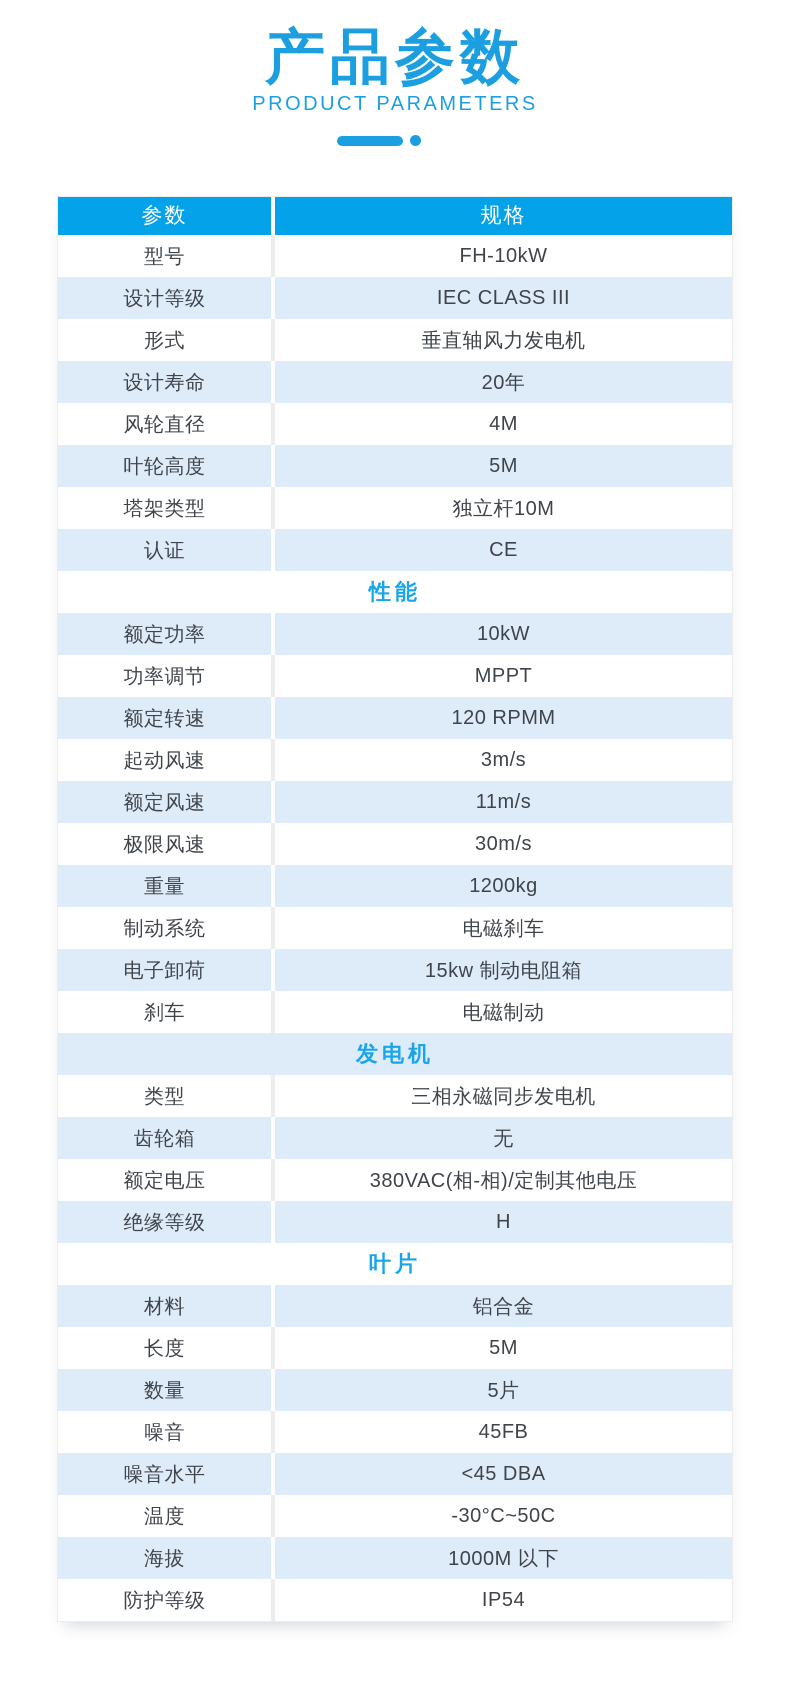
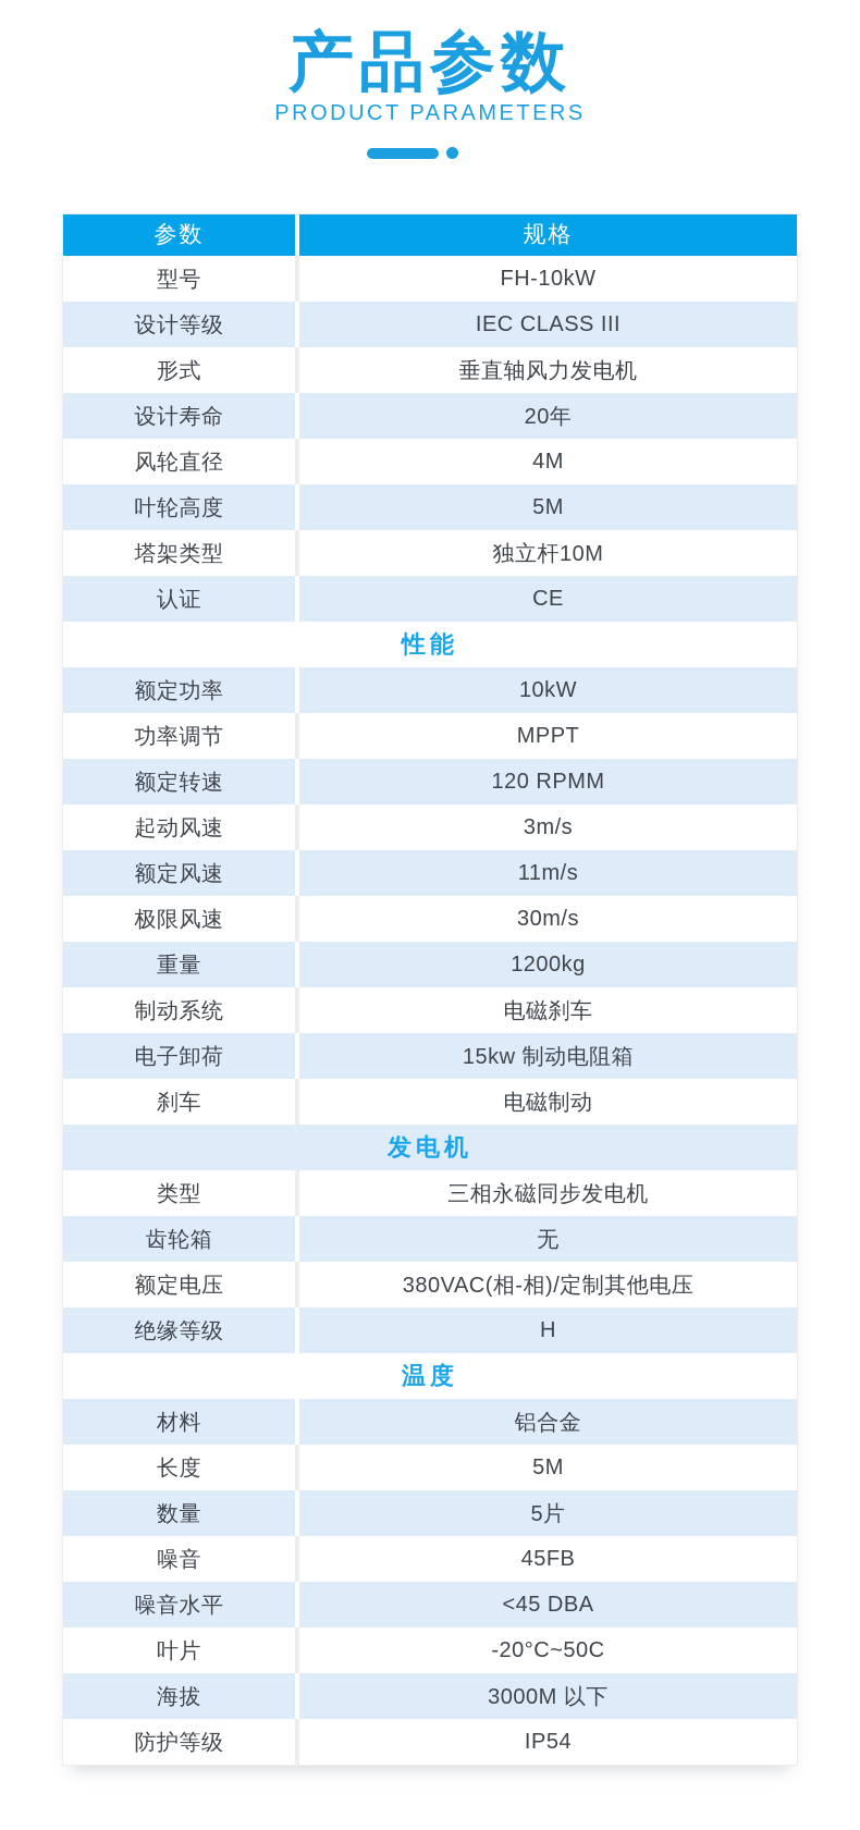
  产品参数
  PRODUCT PARAMETERS
  参数
  规格
  型号
  FH-10kW
  设计等级
  IEC CLASS III
  形式
  垂直轴风力发电机
  设计寿命
  20年
  风轮直径
  4M
  叶轮高度
  5M
  塔架类型
  独立杆10M
  认证
  CE
  性能
  额定功率
  10kW
  功率调节
  MPPT
  额定转速
  120 RPMM
  起动风速
  3m/s
  额定风速
  11m/s
  极限风速
  30m/s
  重量
  1200kg
  制动系统
  电磁刹车
  电子卸荷
  15kw 制动电阻箱
  刹车
  电磁制动
  发电机
  类型
  三相永磁同步发电机
  齿轮箱
  无
  额定电压
  380VAC(相-相)/定制其他电压
  绝缘等级
  H
- 叶片
+ 温度
  材料
  铝合金
  长度
  5M
  数量
  5片
  噪音
  45FB
  噪音水平
  <45 DBA
- 温度
+ 叶片
- -30°C~50C
+ -20°C~50C
  海拔
- 1000M 以下
+ 3000M 以下
  防护等级
  IP54
